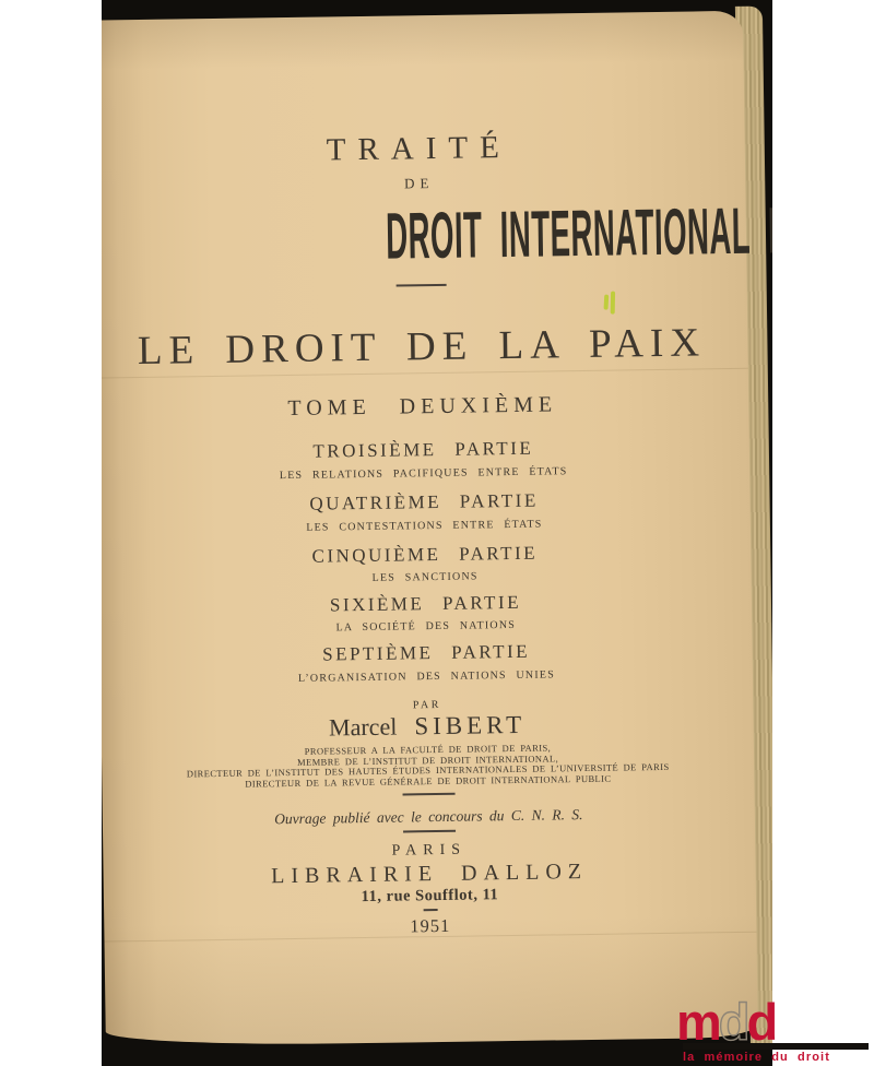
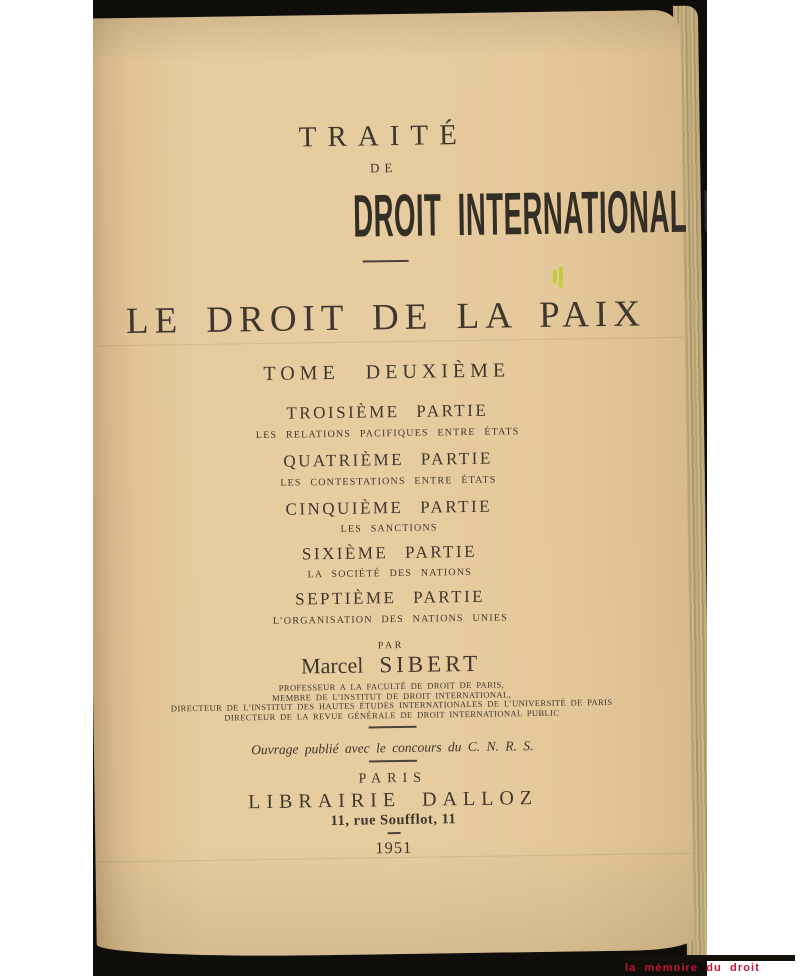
- mdd
  la mémoire du droit
